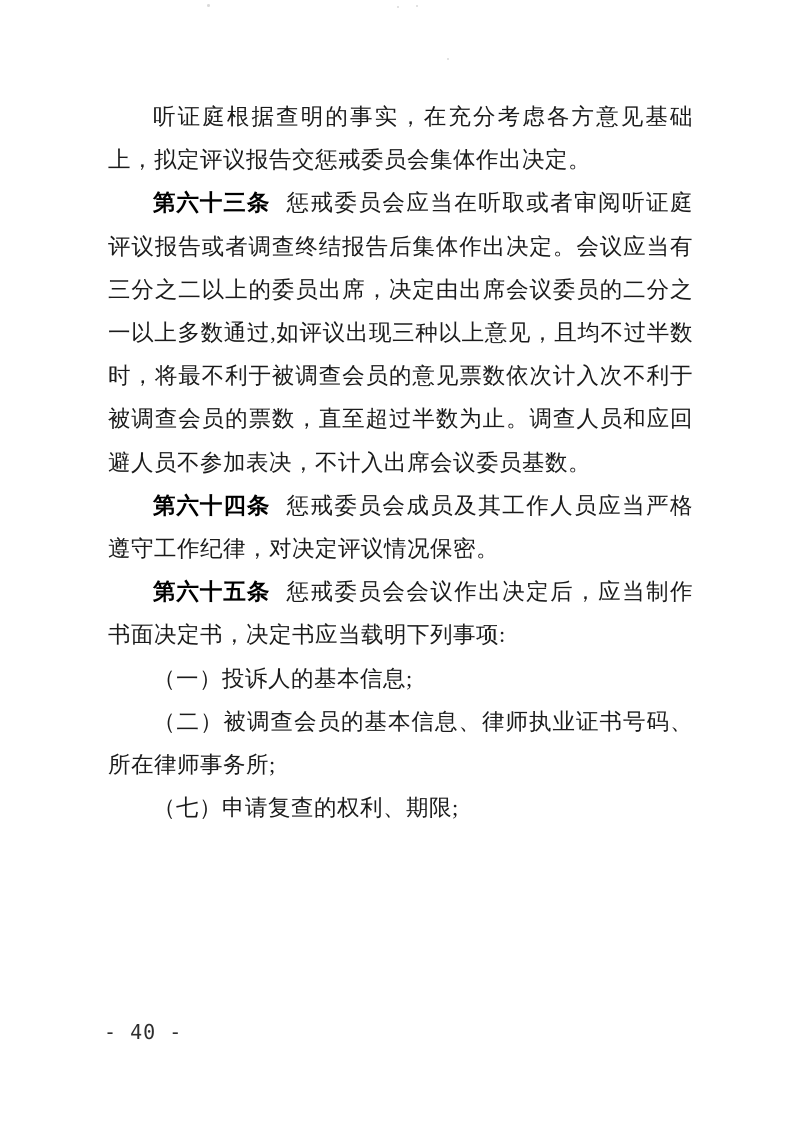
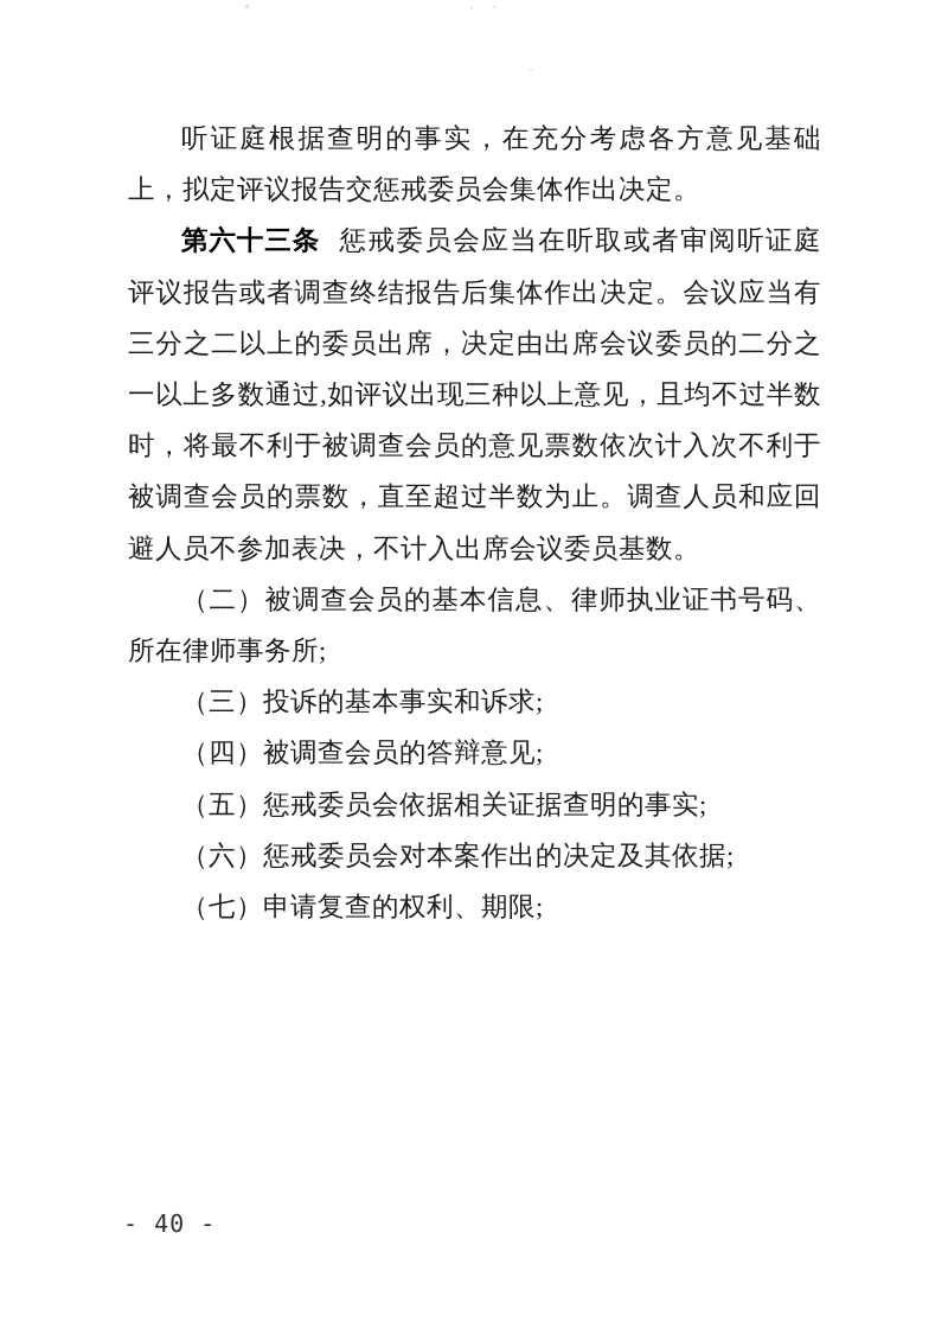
  听证庭根据查明的事实，在充分考虑各方意见基础上，拟定评议报告交惩戒委员会集体作出决定。
  第六十三条 惩戒委员会应当在听取或者审阅听证庭评议报告或者调查终结报告后集体作出决定。会议应当有三分之二以上的委员出席，决定由出席会议委员的二分之一以上多数通过,如评议出现三种以上意见，且均不过半数时，将最不利于被调查会员的意见票数依次计入次不利于被调查会员的票数，直至超过半数为止。调查人员和应回避人员不参加表决，不计入出席会议委员基数。
- 第六十四条 惩戒委员会成员及其工作人员应当严格遵守工作纪律，对决定评议情况保密。
- 第六十五条 惩戒委员会会议作出决定后，应当制作书面决定书，决定书应当载明下列事项:
- （一）投诉人的基本信息;
  （二）被调查会员的基本信息、律师执业证书号码、所在律师事务所;
+ （三）投诉的基本事实和诉求;
+ （四）被调查会员的答辩意见;
+ （五）惩戒委员会依据相关证据查明的事实;
+ （六）惩戒委员会对本案作出的决定及其依据;
  （七）申请复查的权利、期限;
  - 40 -
